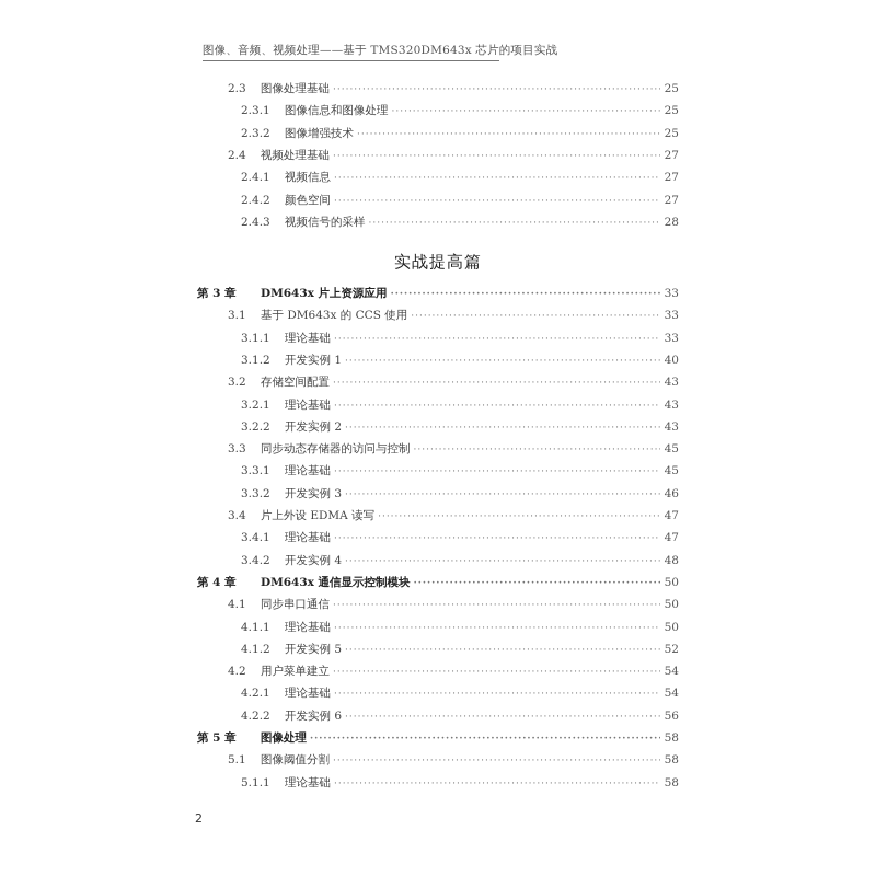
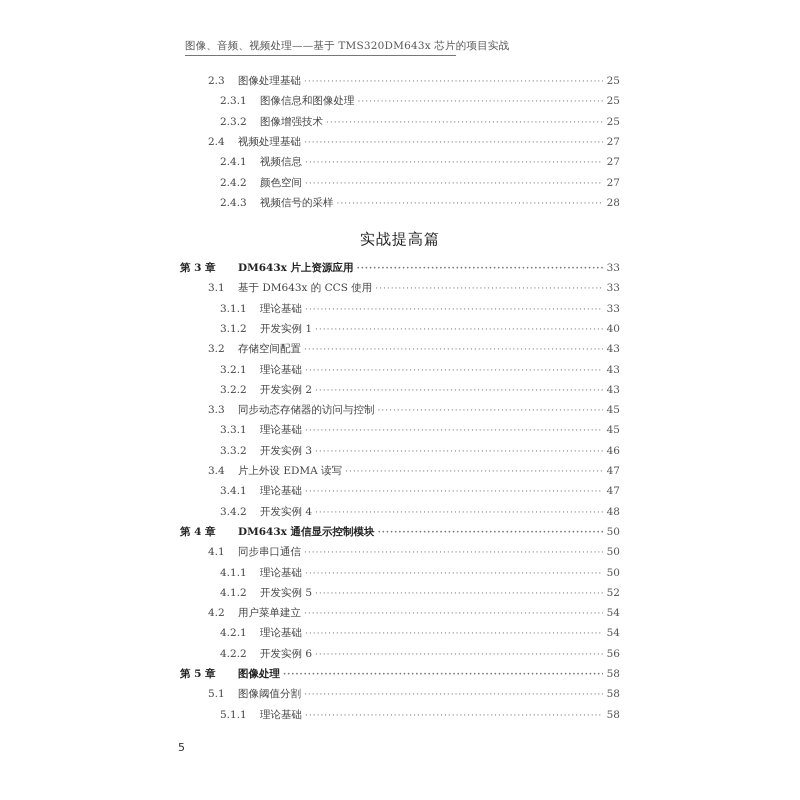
  图像、音频、视频处理——基于 TMS320DM643x 芯片的项目实战
  2.3
  图像处理基础
  25
  2.3.1
  图像信息和图像处理
  25
  2.3.2
  图像增强技术
  25
  2.4
  视频处理基础
  27
  2.4.1
  视频信息
  27
  2.4.2
  颜色空间
  27
  2.4.3
  视频信号的采样
  28
  第 3 章
  DM643x 片上资源应用
  33
  3.1
  基于 DM643x 的 CCS 使用
  33
  3.1.1
  理论基础
  33
  3.1.2
  开发实例 1
  40
  3.2
  存储空间配置
  43
  3.2.1
  理论基础
  43
  3.2.2
  开发实例 2
  43
  3.3
  同步动态存储器的访问与控制
  45
  3.3.1
  理论基础
  45
  3.3.2
  开发实例 3
  46
  3.4
  片上外设 EDMA 读写
  47
  3.4.1
  理论基础
  47
  3.4.2
  开发实例 4
  48
  第 4 章
  DM643x 通信显示控制模块
  50
  4.1
  同步串口通信
  50
  4.1.1
  理论基础
  50
  4.1.2
  开发实例 5
  52
  4.2
  用户菜单建立
  54
  4.2.1
  理论基础
  54
  4.2.2
  开发实例 6
  56
  第 5 章
  图像处理
  58
  5.1
  图像阈值分割
  58
  5.1.1
  理论基础
  58
  实战提高篇
- 2
+ 5
